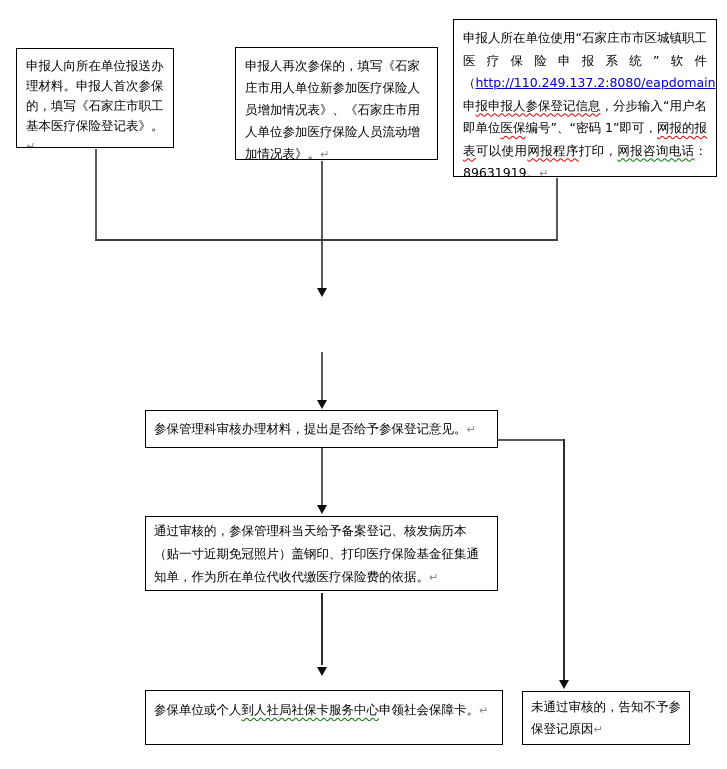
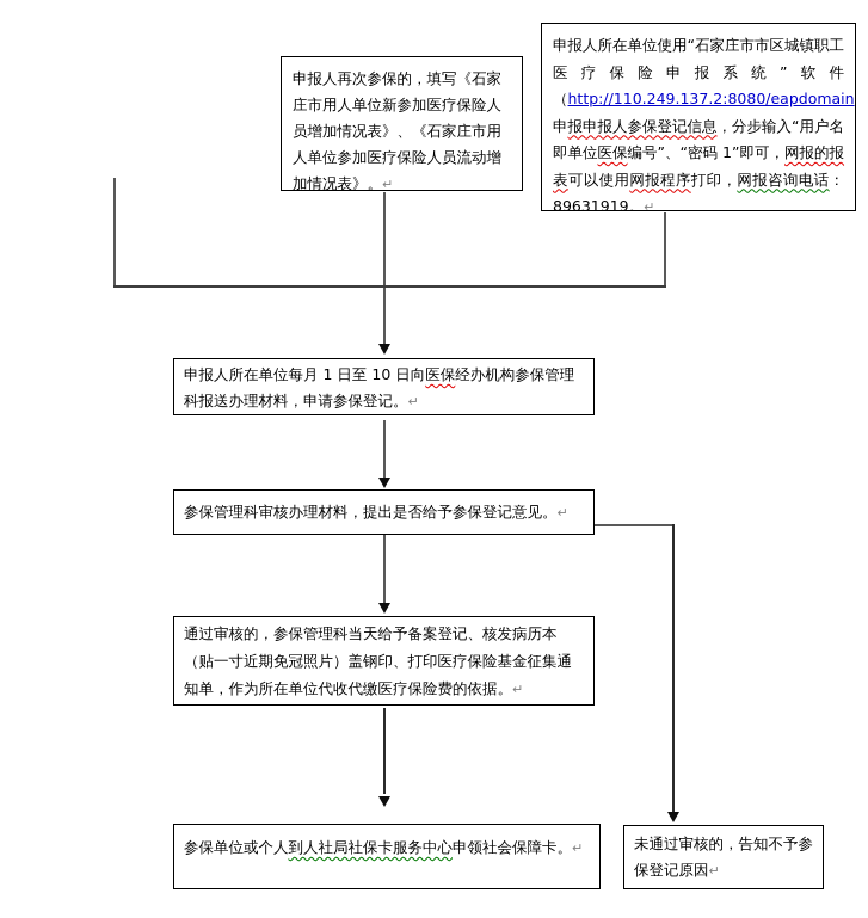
- 申报人向所在单位报送办理材料。申报人首次参保的，填写《石家庄市职工基本医疗保险登记表》。↵
  申报人再次参保的，填写《石家庄市用人单位新参加医疗保险人员增加情况表》、《石家庄市用人单位参加医疗保险人员流动增加情况表》。↵
  申报人所在单位使用“石家庄市市区城镇职工医疗保险申报系统”软件（http://110.249.137.2:8080/eapdomain申报申报人参保登记信息，分步输入“用户名即单位医保编号”、“密码 1”即可，网报的报表可以使用网报程序打印，网报咨询电话：89631919。↵
+ 申报人所在单位每月 1 日至 10 日向医保经办机构参保管理科报送办理材料，申请参保登记。↵
  参保管理科审核办理材料，提出是否给予参保登记意见。↵
  通过审核的，参保管理科当天给予备案登记、核发病历本（贴一寸近期免冠照片）盖钢印、打印医疗保险基金征集通知单，作为所在单位代收代缴医疗保险费的依据。↵
  参保单位或个人到人社局社保卡服务中心申领社会保障卡。↵
  未通过审核的，告知不予参保登记原因↵
